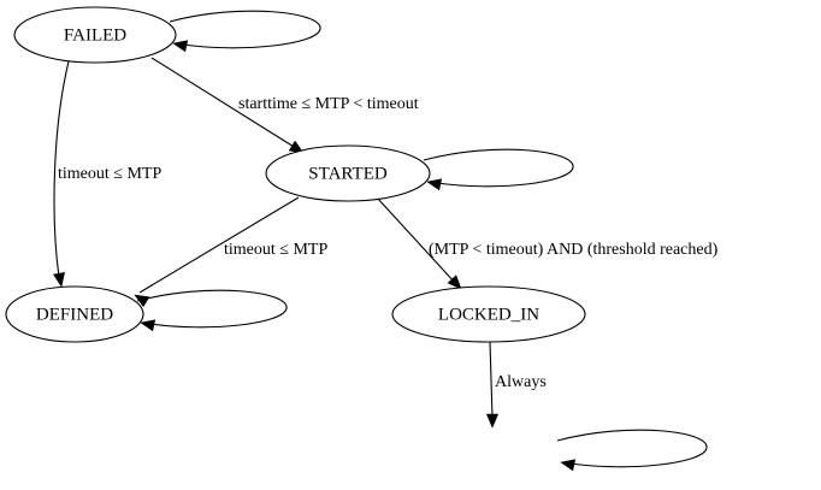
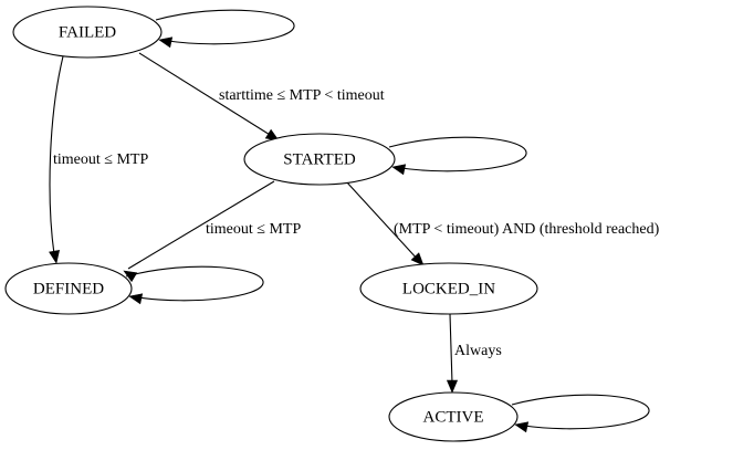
  FAILED
  STARTED
  DEFINED
  LOCKED_IN
+ ACTIVE
  starttime ≤ MTP < timeout
  timeout ≤ MTP
  timeout ≤ MTP
  (MTP < timeout) AND (threshold reached)
  Always
